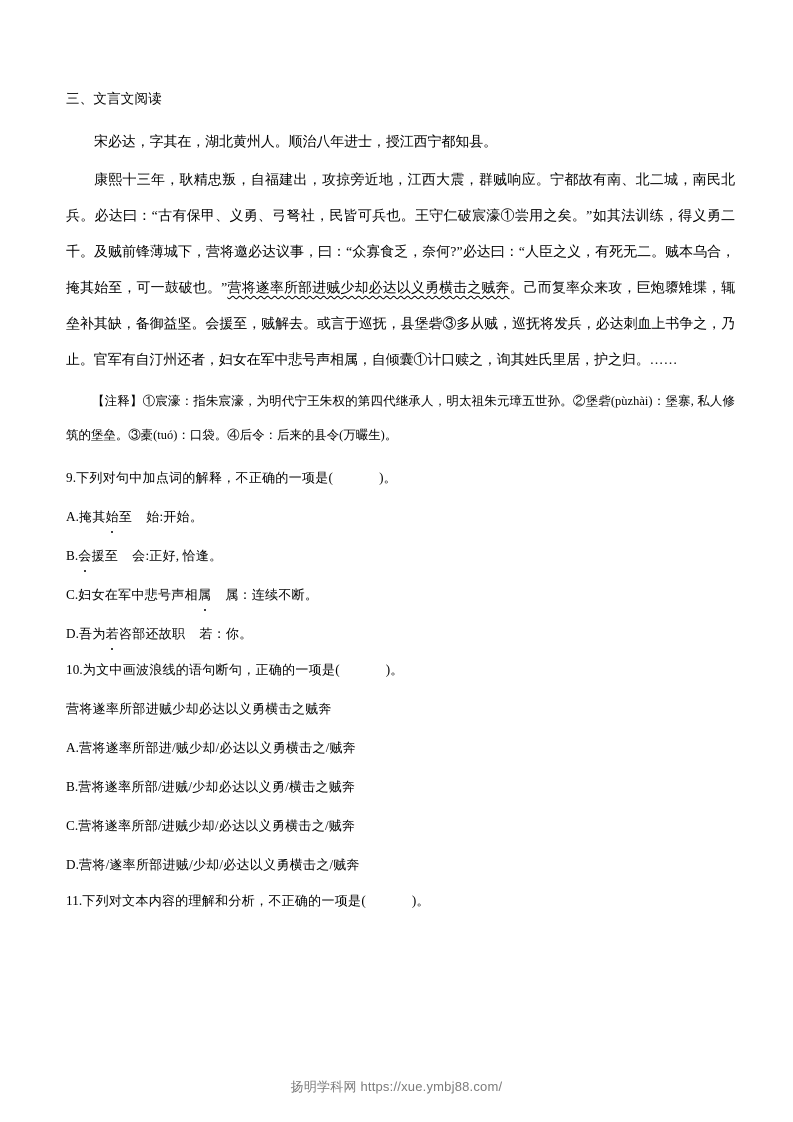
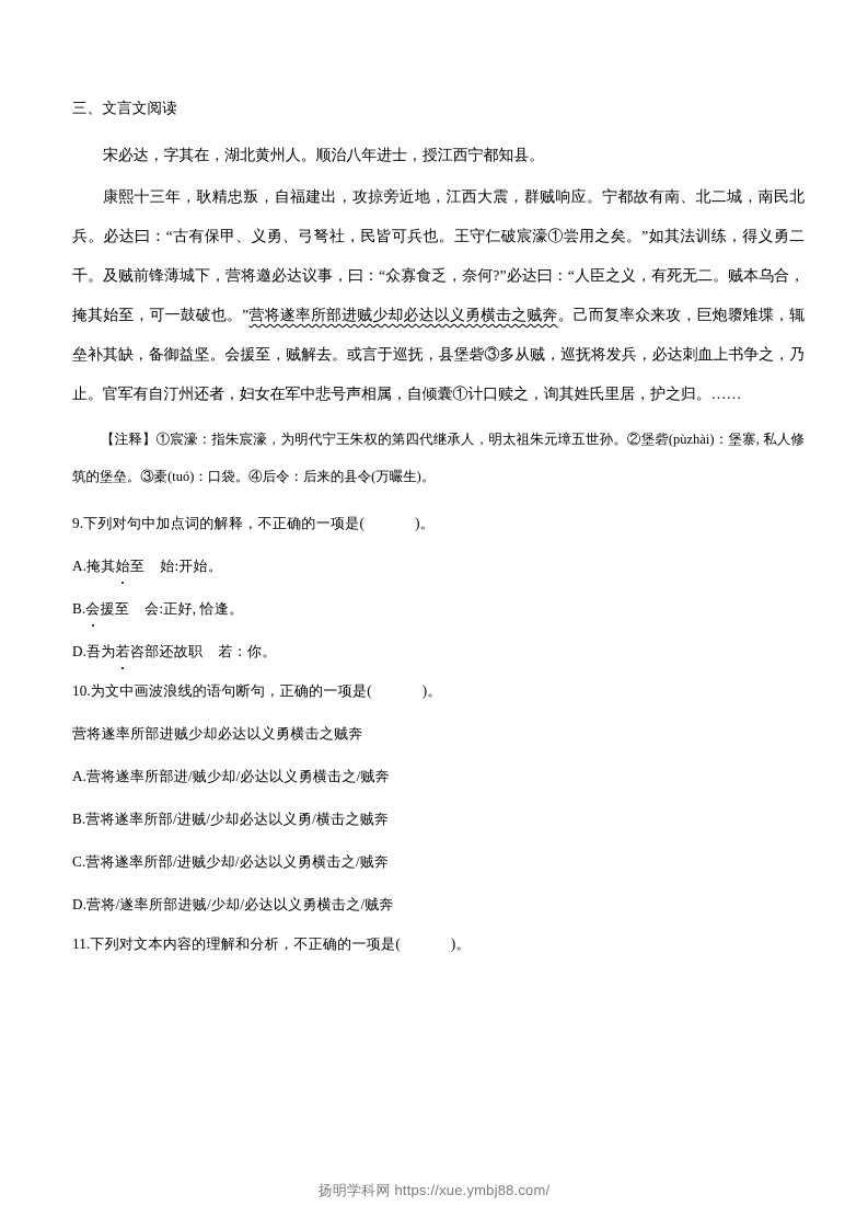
  三、文言文阅读
  宋必达，字其在，湖北黄州人。顺治八年进士，授江西宁都知县。
  康熙十三年，耿精忠叛，自福建出，攻掠旁近地，江西大震，群贼响应。宁都故有南、北二城，南民北兵。必达曰：“古有保甲、义勇、弓弩社，民皆可兵也。王守仁破宸濠①尝用之矣。”如其法训练，得义勇二千。及贼前锋薄城下，营将邀必达议事，曰：“众寡食乏，奈何?”必达曰：“人臣之义，有死无二。贼本乌合，掩其始至，可一鼓破也。”营将遂率所部进贼少却必达以义勇横击之贼奔。己而复率众来攻，巨炮隳雉堞，辄垒补其缺，备御益坚。会援至，贼解去。或言于巡抚，县堡砦③多从贼，巡抚将发兵，必达刺血上书争之，乃止。官军有自汀州还者，妇女在军中悲号声相属，自倾囊①计口赎之，询其姓氏里居，护之归。……
  【注释】①宸濠：指朱宸濠，为明代宁王朱权的第四代继承人，明太祖朱元璋五世孙。②堡砦(pùzhài)：堡寨, 私人修筑的堡垒。③橐(tuó)：口袋。④后令：后来的县令(万曮生)。
  9.下列对句中加点词的解释，不正确的一项是( )。
  A.掩其始至 始:开始。
  B.会援至 会:正好, 恰逢。
- C.妇女在军中悲号声相属 属：连续不断。
  D.吾为若咨部还故职 若：你。
  10.为文中画波浪线的语句断句，正确的一项是( )。
  营将遂率所部进贼少却必达以义勇横击之贼奔
  A.营将遂率所部进/贼少却/必达以义勇横击之/贼奔
  B.营将遂率所部/进贼/少却必达以义勇/横击之贼奔
  C.营将遂率所部/进贼少却/必达以义勇横击之/贼奔
  D.营将/遂率所部进贼/少却/必达以义勇横击之/贼奔
  11.下列对文本内容的理解和分析，不正确的一项是( )。
  扬明学科网 https://xue.ymbj88.com/
